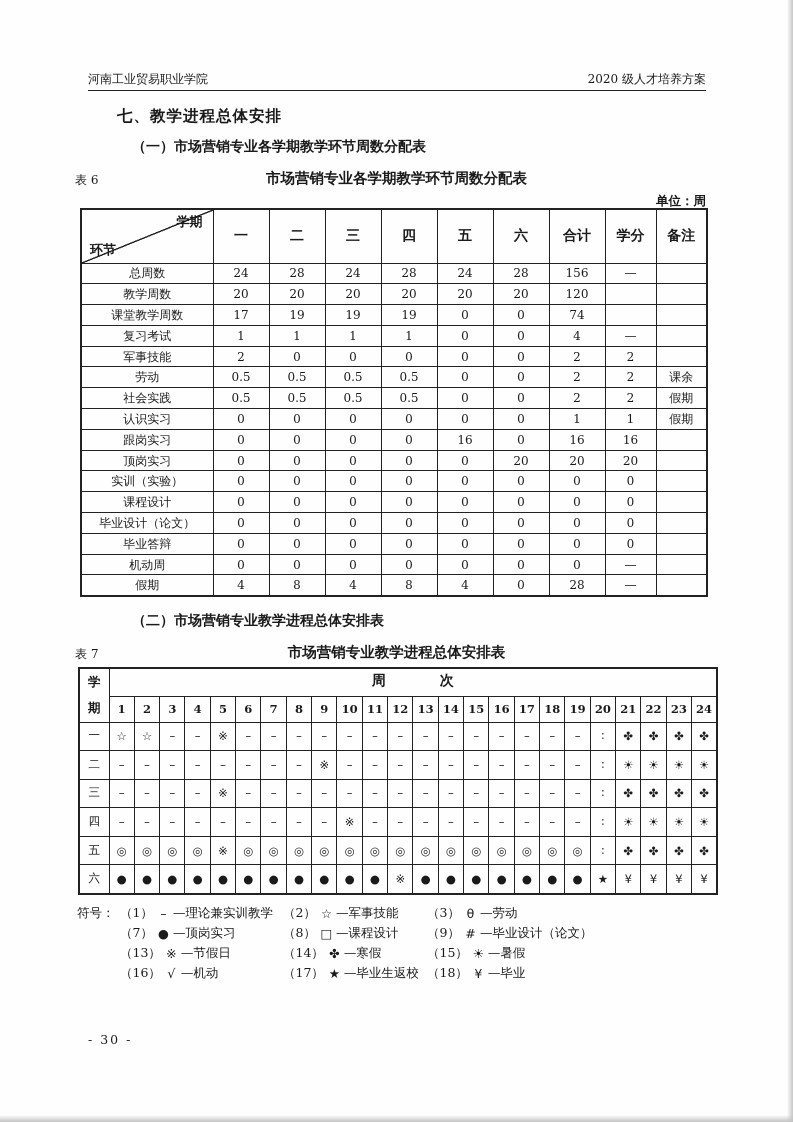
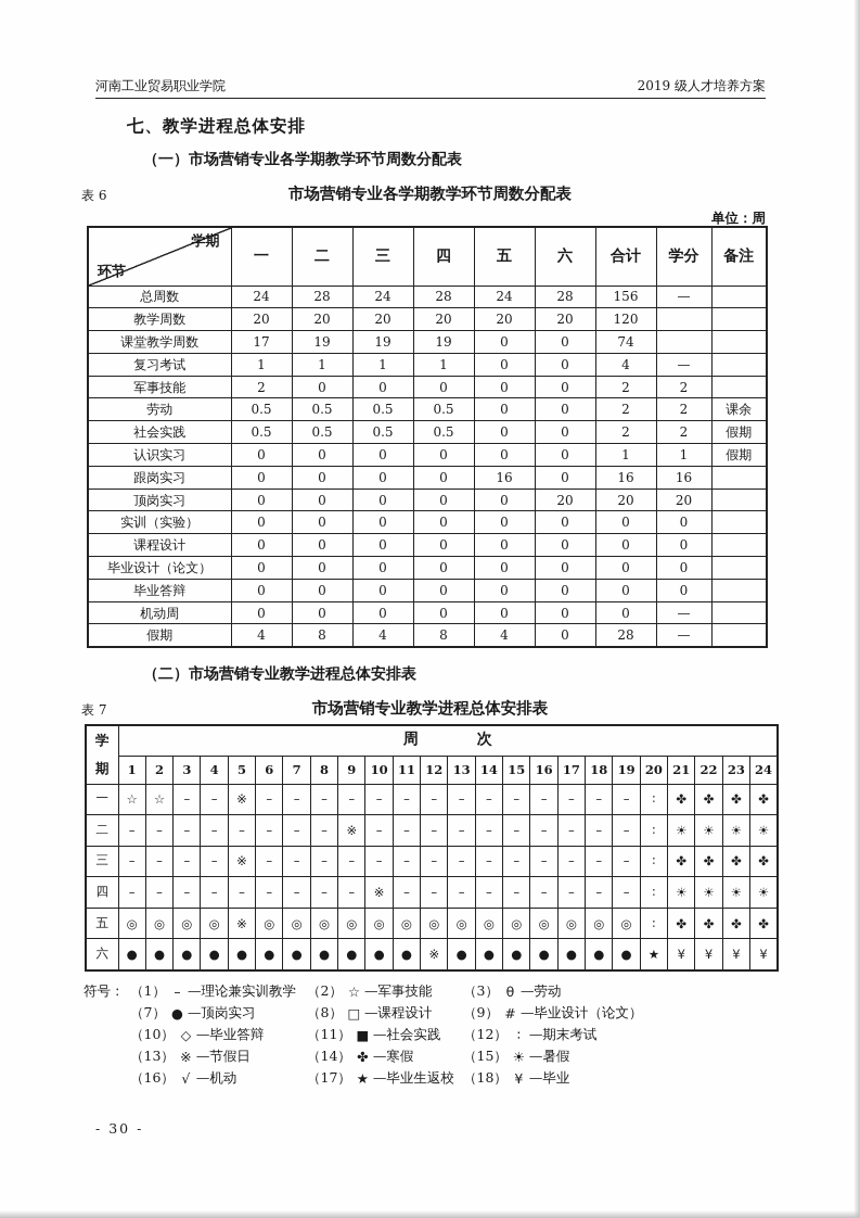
  河南工业贸易职业学院
- 2020 级人才培养方案
+ 2019 级人才培养方案
  七、教学进程总体安排
  （一）市场营销专业各学期教学环节周数分配表
  表 6
  市场营销专业各学期教学环节周数分配表
  单位：周
  学期环节	一	二	三	四	五	六	合计	学分	备注
  总周数	24	28	24	28	24	28	156	—
  教学周数	20	20	20	20	20	20	120
  课堂教学周数	17	19	19	19	0	0	74
  复习考试	1	1	1	1	0	0	4	—
  军事技能	2	0	0	0	0	0	2	2
  劳动	0.5	0.5	0.5	0.5	0	0	2	2	课余
  社会实践	0.5	0.5	0.5	0.5	0	0	2	2	假期
  认识实习	0	0	0	0	0	0	1	1	假期
  跟岗实习	0	0	0	0	16	0	16	16
  顶岗实习	0	0	0	0	0	20	20	20
  实训（实验）	0	0	0	0	0	0	0	0
  课程设计	0	0	0	0	0	0	0	0
  毕业设计（论文）	0	0	0	0	0	0	0	0
  毕业答辩	0	0	0	0	0	0	0	0
  机动周	0	0	0	0	0	0	0	—
  假期	4	8	4	8	4	0	28	—
  （二）市场营销专业教学进程总体安排表
  表 7
  市场营销专业教学进程总体安排表
  学期	周次
  1	2	3	4	5	6	7	8	9	10	11	12	13	14	15	16	17	18	19	20	21	22	23	24
  一	☆	☆	–	–	※	–	–	–	–	–	–	–	–	–	–	–	–	–	–	∶	✤	✤	✤	✤
  二	–	–	–	–	–	–	–	–	※	–	–	–	–	–	–	–	–	–	–	∶	☀	☀	☀	☀
  三	–	–	–	–	※	–	–	–	–	–	–	–	–	–	–	–	–	–	–	∶	✤	✤	✤	✤
  四	–	–	–	–	–	–	–	–	–	※	–	–	–	–	–	–	–	–	–	∶	☀	☀	☀	☀
  五	◎	◎	◎	◎	※	◎	◎	◎	◎	◎	◎	◎	◎	◎	◎	◎	◎	◎	◎	∶	✤	✤	✤	✤
  六	●	●	●	●	●	●	●	●	●	●	●	※	●	●	●	●	●	●	●	★	¥	¥	¥	¥
  符号：
  （1）
  –
  —理论兼实训教学
  （2）
  ☆
  —军事技能
  （3）
  θ
  —劳动
  （7）
  ●
  —顶岗实习
  （8）
  □
  —课程设计
  （9）
  #
  —毕业设计（论文）
+ （10）
+ ◇
+ —毕业答辩
+ （11）
+ ■
+ —社会实践
+ （12）
+ ∶
+ —期末考试
  （13）
  ※
  —节假日
  （14）
  ✤
  —寒假
  （15）
  ☀
  —暑假
  （16）
  √
  —机动
  （17）
  ★
  —毕业生返校
  （18）
  ¥
  —毕业
  - 30 -
